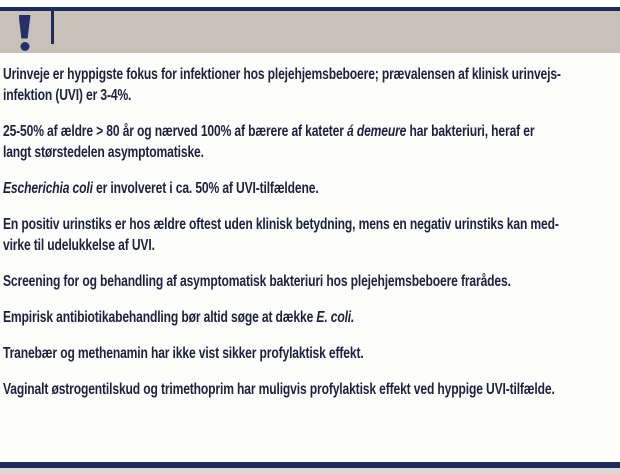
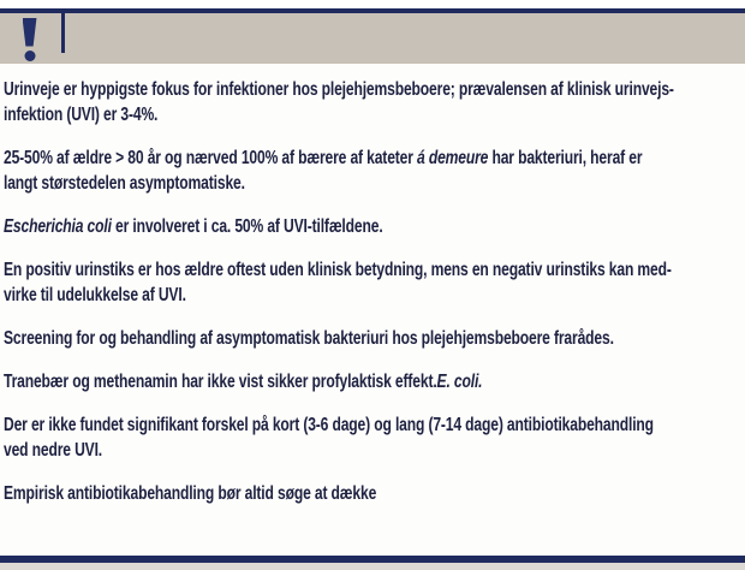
  Urinveje er hyppigste fokus for infektioner hos plejehjemsbeboere; prævalensen af klinisk urinvejs-
  infektion (UVI) er 3-4%.
  25-50% af ældre > 80 år og nærved 100% af bærere af kateter á demeure har bakteriuri, heraf er
  langt størstedelen asymptomatiske.
  Escherichia coli er involveret i ca. 50% af UVI-tilfældene.
  En positiv urinstiks er hos ældre oftest uden klinisk betydning, mens en negativ urinstiks kan med-
  virke til udelukkelse af UVI.
  Screening for og behandling af asymptomatisk bakteriuri hos plejehjemsbeboere frarådes.
- Empirisk antibiotikabehandling bør altid søge at dække E. coli.
+ Tranebær og methenamin har ikke vist sikker profylaktisk effekt.E. coli.
+ Der er ikke fundet signifikant forskel på kort (3-6 dage) og lang (7-14 dage) antibiotikabehandling
+ ved nedre UVI.
- Tranebær og methenamin har ikke vist sikker profylaktisk effekt.
+ Empirisk antibiotikabehandling bør altid søge at dække
- Vaginalt østrogentilskud og trimethoprim har muligvis profylaktisk effekt ved hyppige UVI-tilfælde.
